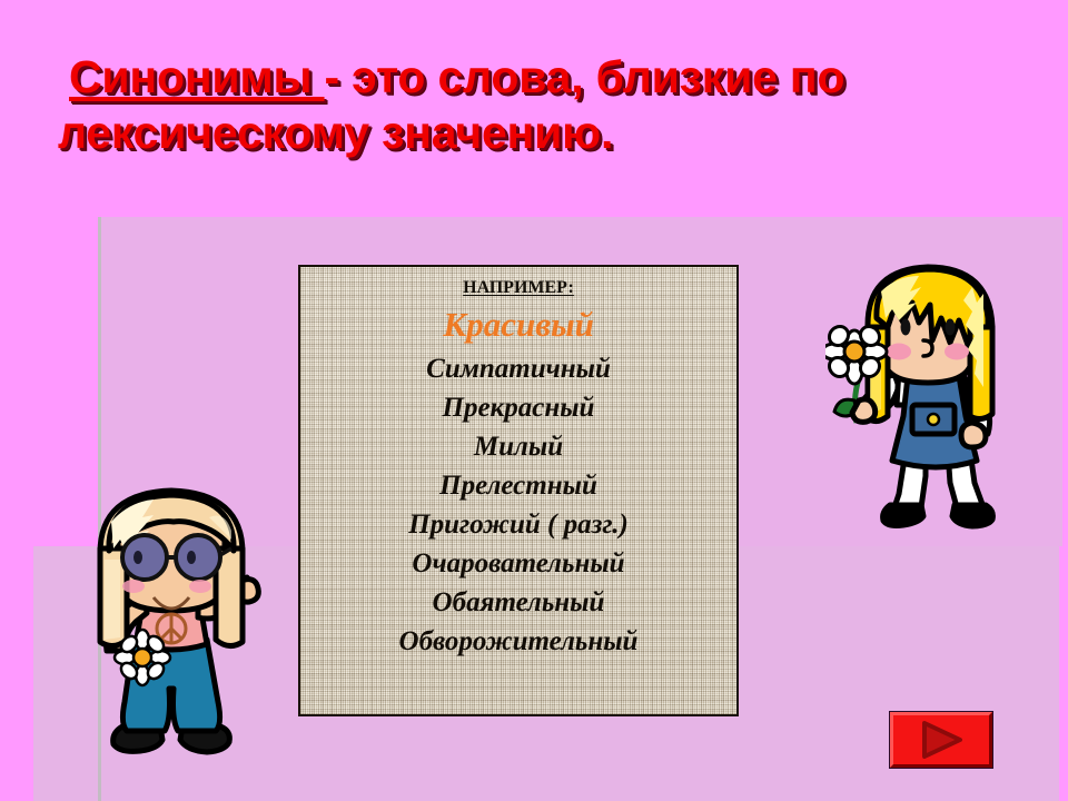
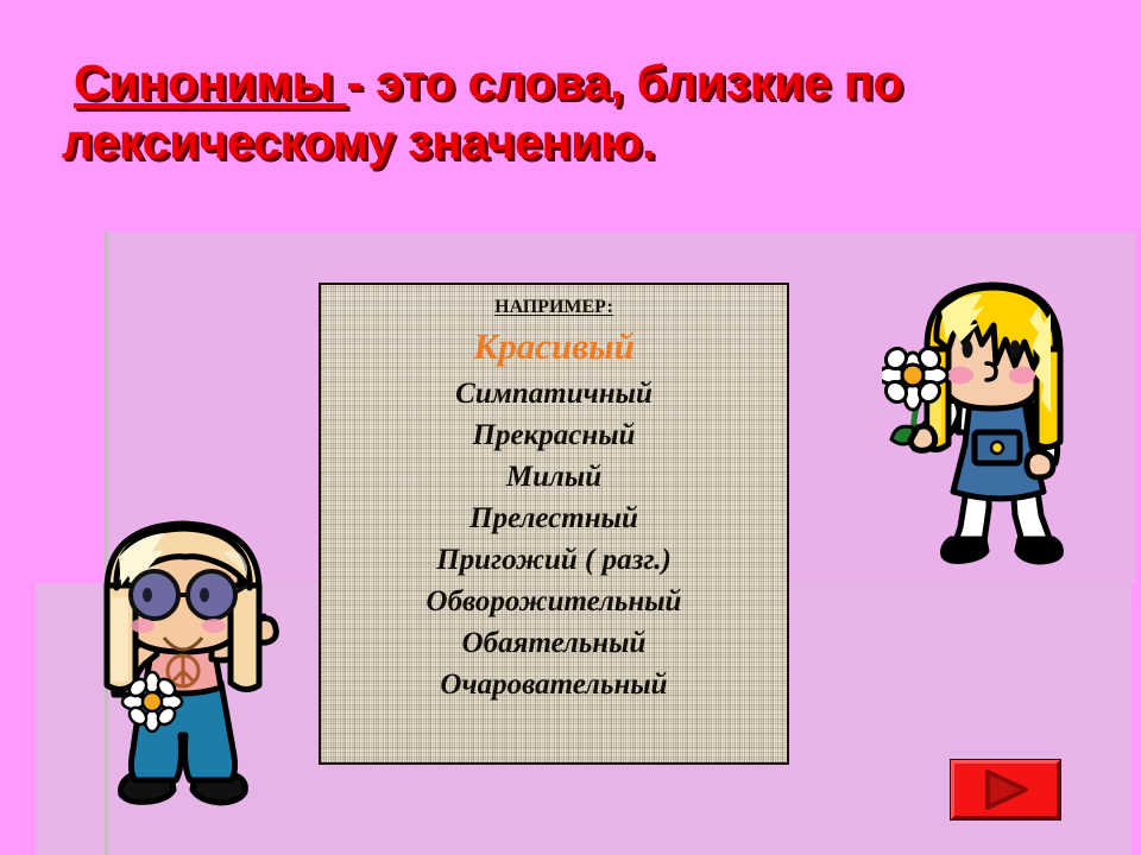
  Синонимы - это слова, близкие по
  лексическому значению.
  НАПРИМЕР:
  Красивый
  Симпатичный
  Прекрасный
  Милый
  Прелестный
  Пригожий ( разг.)
- Очаровательный
+ Обворожительный
  Обаятельный
- Обворожительный
+ Очаровательный
